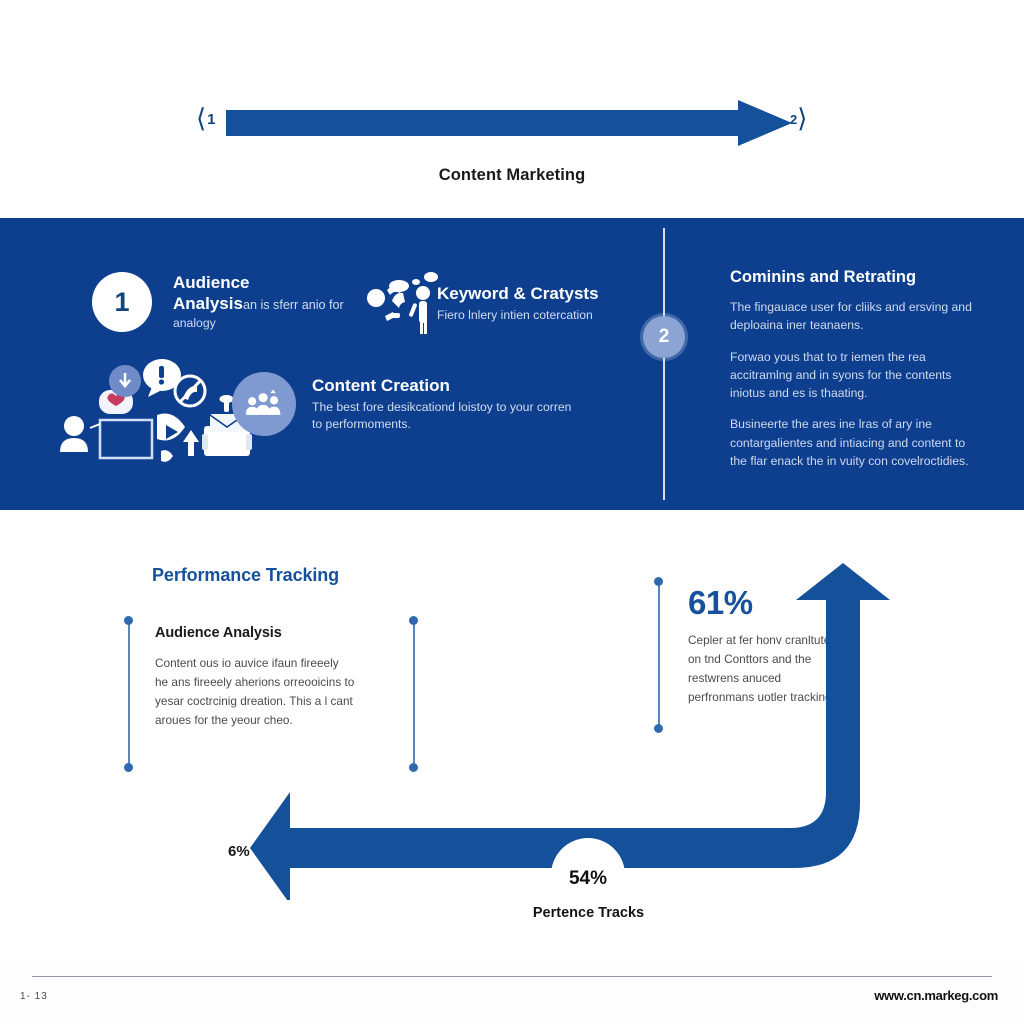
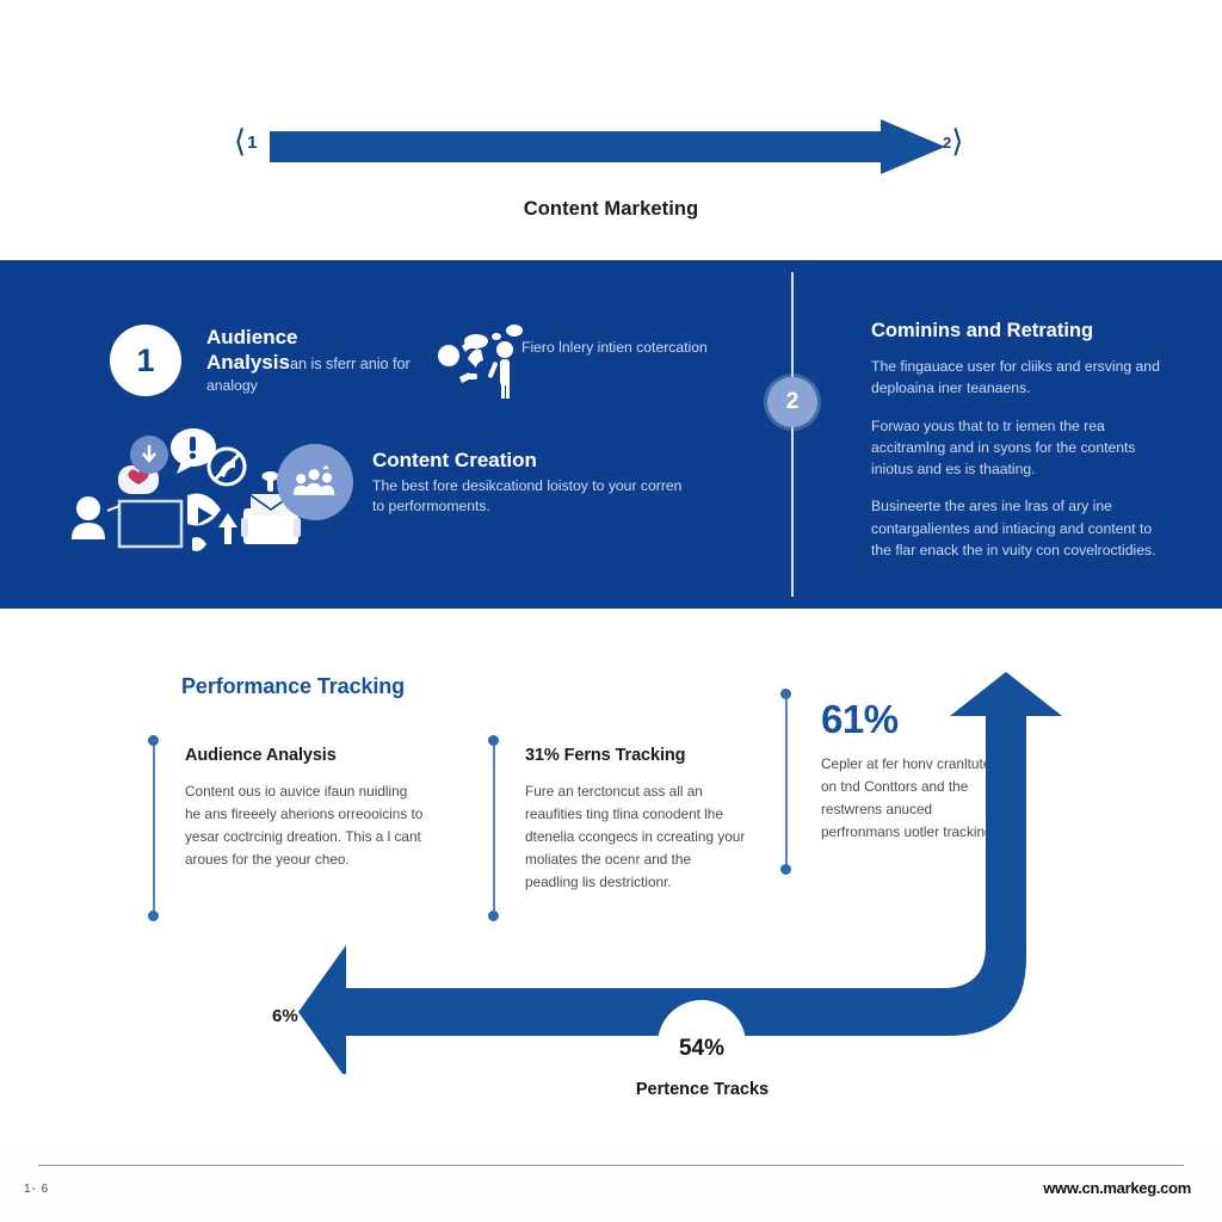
  ⟨1
  2⟩
  Content Marketing
  1
  2
  Audience
  Analysisan is sferr anio for
  analogy
- Keyword & Cratysts
  Fiero lnlery intien cotercation
  Content Creation
  The best fore desikcationd loistoy to your corren to performoments.
  Cominins and Retrating
  The fingauace user for cliiks and ersving and deploaina iner teanaens.
  Forwao yous that to tr iemen the rea accitramlng and in syons for the contents iniotus and es is thaating.
  Busineerte the ares ine lras of ary ine contargalientes and intiacing and content to the flar enack the in vuity con covelroctidies.
  Performance Tracking
  Audience Analysis
- Content ous io auvice ifaun fireeely he ans fireeely aherions orreooicins to yesar coctrcinig dreation. This a l cant aroues for the yeour cheo.
+ Content ous io auvice ifaun nuidling he ans fireeely aherions orreooicins to yesar coctrcinig dreation. This a l cant aroues for the yeour cheo.
+ 31% Ferns Tracking
+ Fure an terctoncut ass all an reaufities ting tlina conodent lhe dtenelia ccongecs in ccreating your moliates the ocenr and the peadling lis destrictionr.
  61%
  Cepler at fer honv cranltut on tnd Conttors and the restwrens anuced perfronmans uotler trackin
  54%
  Pertence Tracks
  6%
- 1- 13
+ 1- 6
  www.cn.markeg.com
